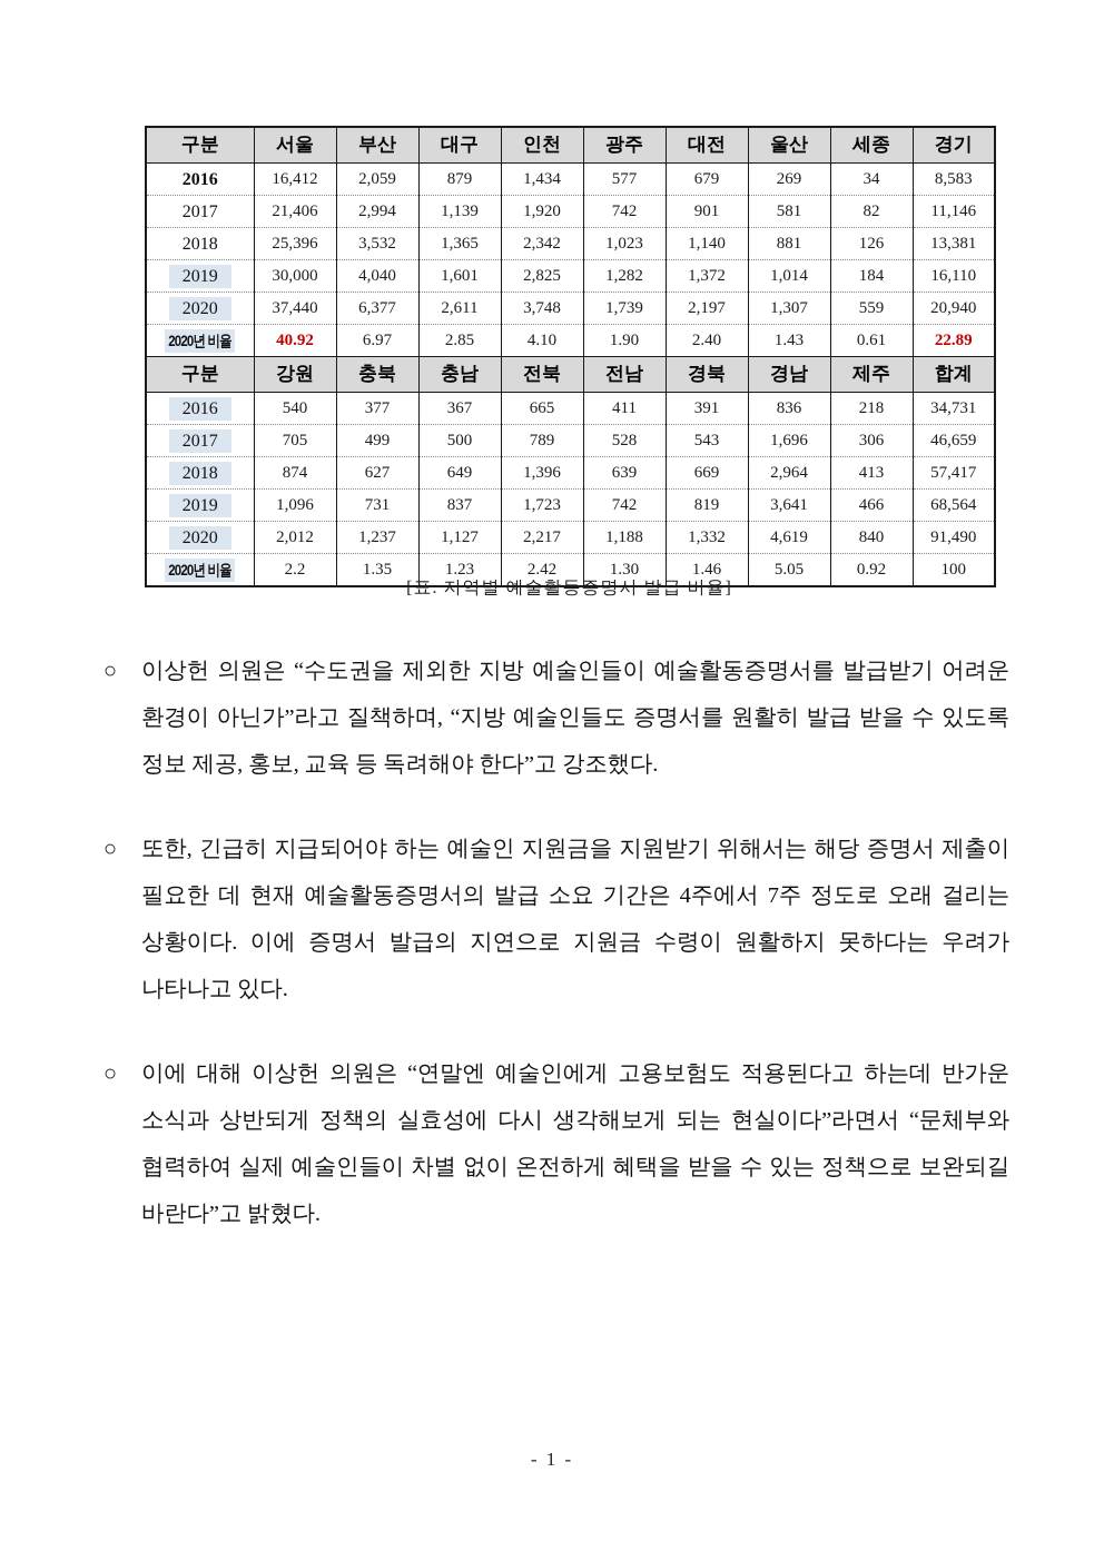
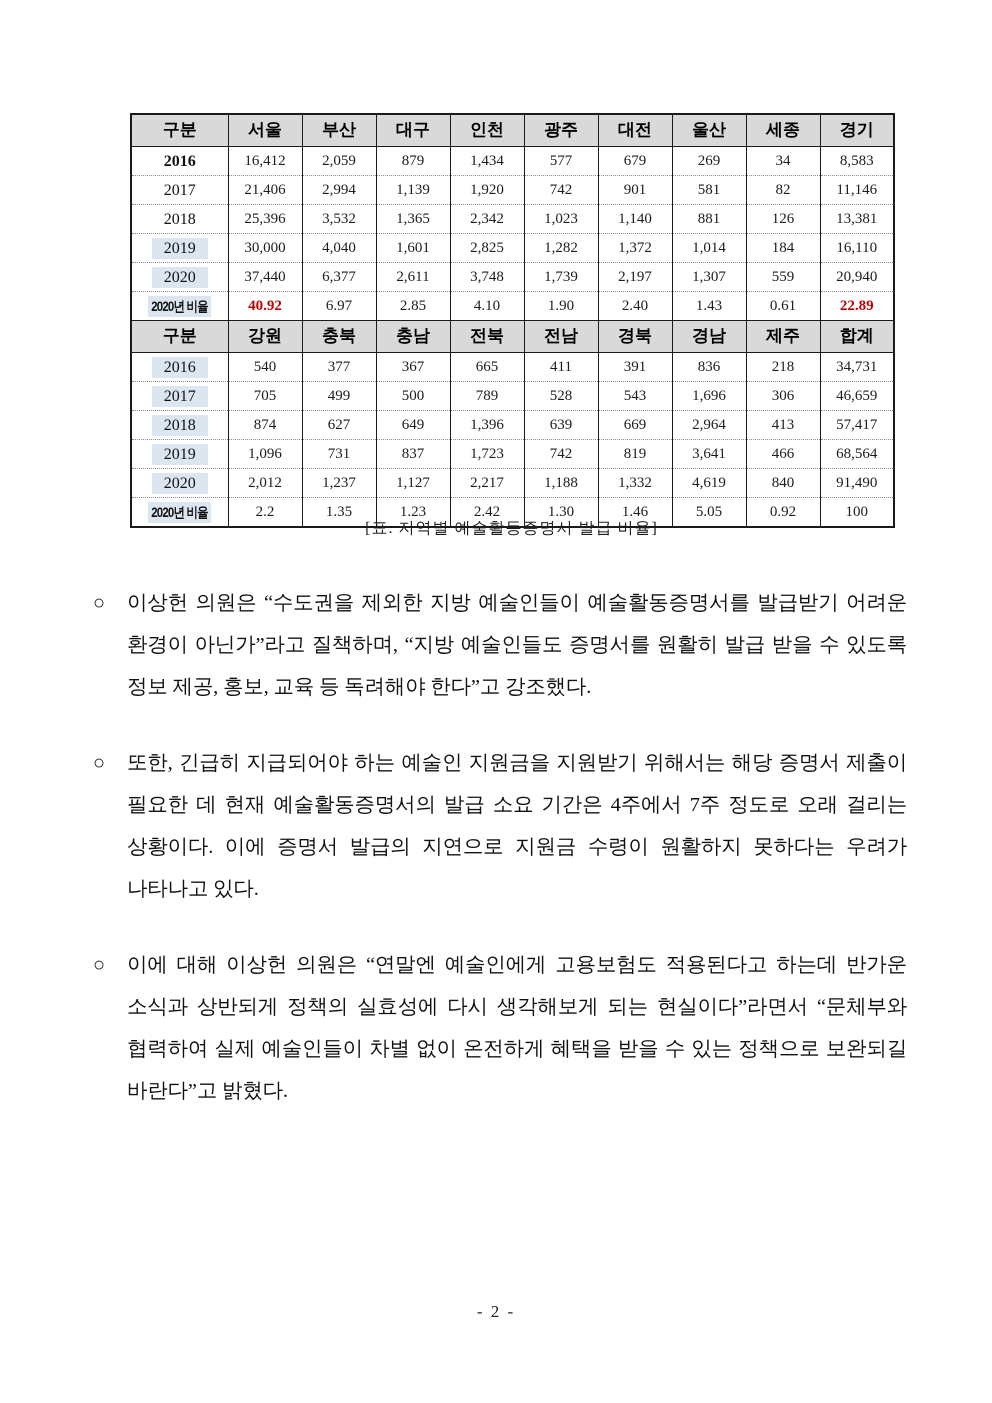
  구분	서울	부산	대구	인천	광주	대전	울산	세종	경기
  2016	16,412	2,059	879	1,434	577	679	269	34	8,583
  2017	21,406	2,994	1,139	1,920	742	901	581	82	11,146
  2018	25,396	3,532	1,365	2,342	1,023	1,140	881	126	13,381
  2019	30,000	4,040	1,601	2,825	1,282	1,372	1,014	184	16,110
  2020	37,440	6,377	2,611	3,748	1,739	2,197	1,307	559	20,940
  2020년 비율	40.92	6.97	2.85	4.10	1.90	2.40	1.43	0.61	22.89
  구분	강원	충북	충남	전북	전남	경북	경남	제주	합계
  2016	540	377	367	665	411	391	836	218	34,731
  2017	705	499	500	789	528	543	1,696	306	46,659
  2018	874	627	649	1,396	639	669	2,964	413	57,417
  2019	1,096	731	837	1,723	742	819	3,641	466	68,564
  2020	2,012	1,237	1,127	2,217	1,188	1,332	4,619	840	91,490
  2020년 비율	2.2	1.35	1.23	2.42	1.30	1.46	5.05	0.92	100
  [표. 지역별 예술활동증명서 발급 비율]
  ○
  이상헌 의원은 “수도권을 제외한 지방 예술인들이 예술활동증명서를 발급받기 어려운 환경이 아닌가”라고 질책하며, “지방 예술인들도 증명서를 원활히 발급 받을 수 있도록 정보 제공, 홍보, 교육 등 독려해야 한다”고 강조했다.
  ○
  또한, 긴급히 지급되어야 하는 예술인 지원금을 지원받기 위해서는 해당 증명서 제출이 필요한 데 현재 예술활동증명서의 발급 소요 기간은 4주에서 7주 정도로 오래 걸리는 상황이다. 이에 증명서 발급의 지연으로 지원금 수령이 원활하지 못하다는 우려가 나타나고 있다.
  ○
  이에 대해 이상헌 의원은 “연말엔 예술인에게 고용보험도 적용된다고 하는데 반가운 소식과 상반되게 정책의 실효성에 다시 생각해보게 되는 현실이다”라면서 “문체부와 협력하여 실제 예술인들이 차별 없이 온전하게 혜택을 받을 수 있는 정책으로 보완되길 바란다”고 밝혔다.
- - 1 -
+ - 2 -
